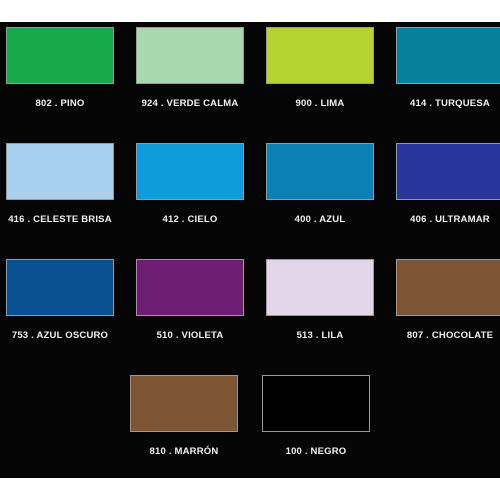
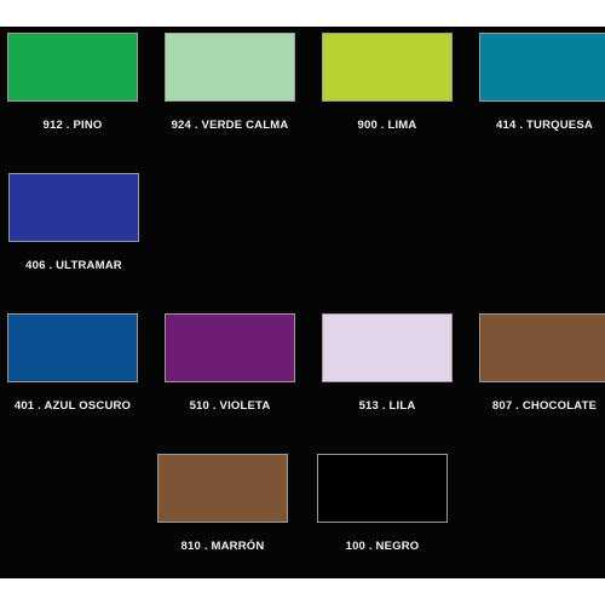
- 802 . PINO
+ 912 . PINO
  924 . VERDE CALMA
  900 . LIMA
  414 . TURQUESA
- 416 . CELESTE BRISA
- 412 . CIELO
- 400 . AZUL
  406 . ULTRAMAR
- 753 . AZUL OSCURO
+ 401 . AZUL OSCURO
  510 . VIOLETA
  513 . LILA
  807 . CHOCOLATE
  810 . MARRÓN
  100 . NEGRO
